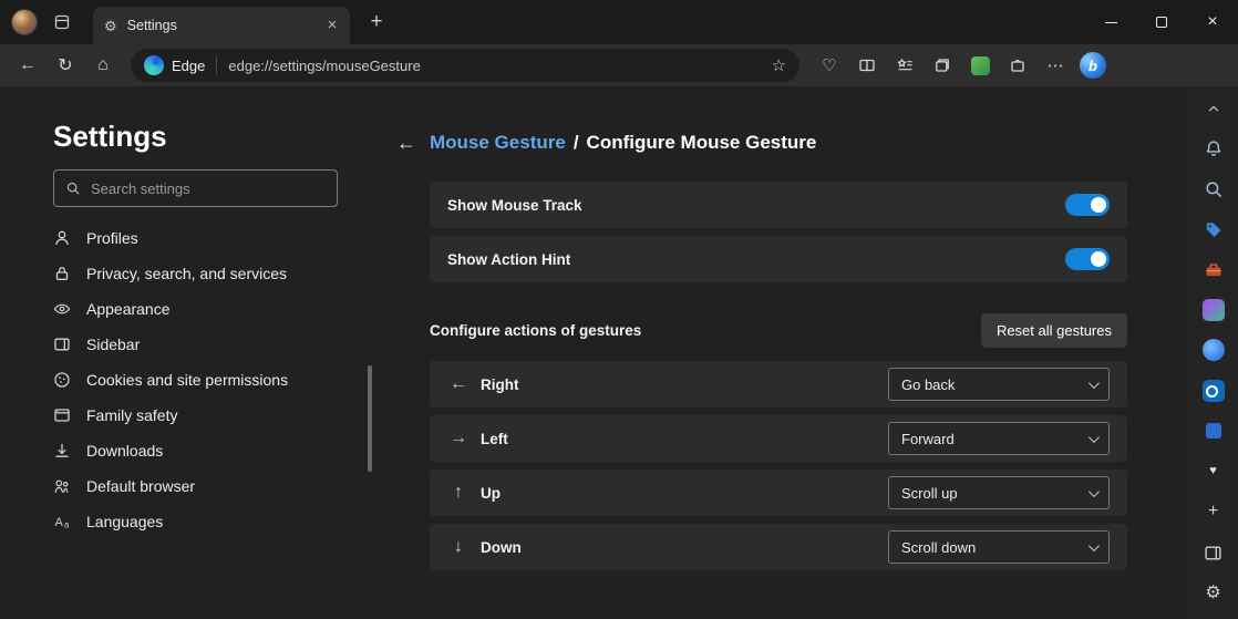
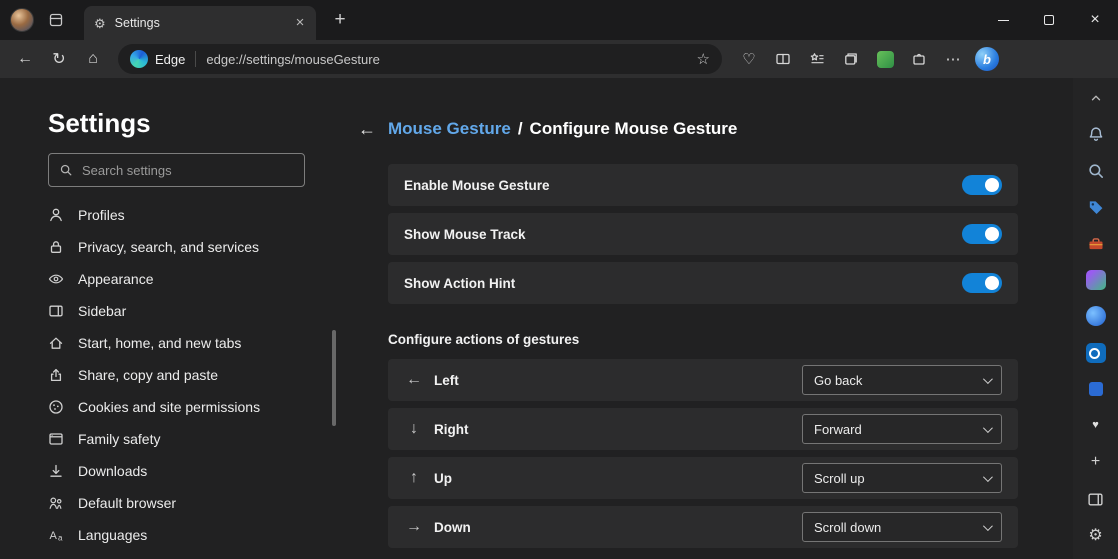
  ⚙
  Settings
  ×
  +
  ×
  ←
  ↻
  ⌂
  Edge
  edge://settings/mouseGesture
  ☆
  ♡
  ⋯
  b
  Settings
  Search settings
  Profiles
  Privacy, search, and services
  Appearance
  Sidebar
+ Start, home, and new tabs
+ Share, copy and paste
  Cookies and site permissions
  Family safety
  Downloads
  Default browser
  A
  a
  Languages
  ←
  Mouse Gesture
  /
  Configure Mouse Gesture
+ Enable Mouse Gesture
  Show Mouse Track
  Show Action Hint
  Configure actions of gestures
- Reset all gestures
  ←
- Right
+ Left
  Go back
- →
+ ↓
- Left
+ Right
  Forward
  ↑
  Up
  Scroll up
- ↓
+ →
  Down
  Scroll down
  ♥
  +
  ⚙
